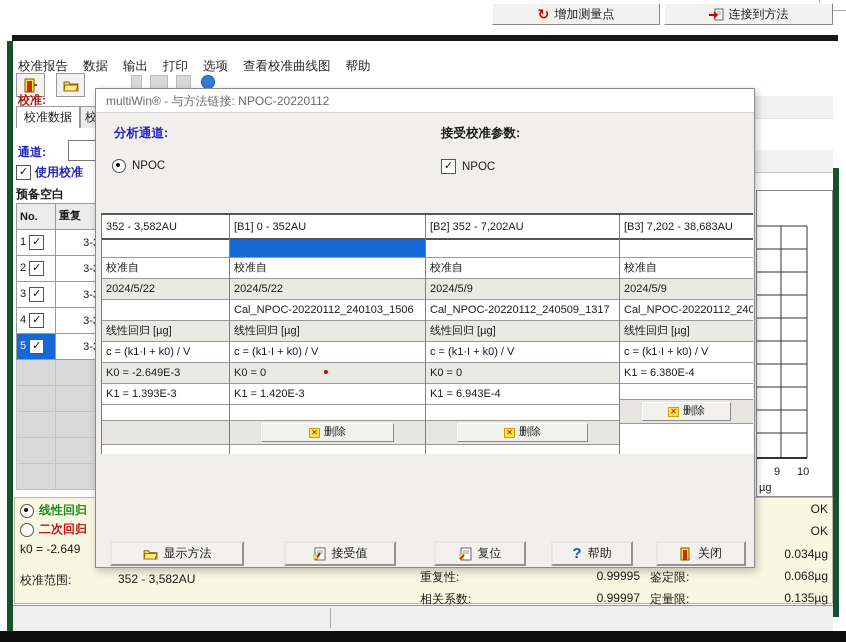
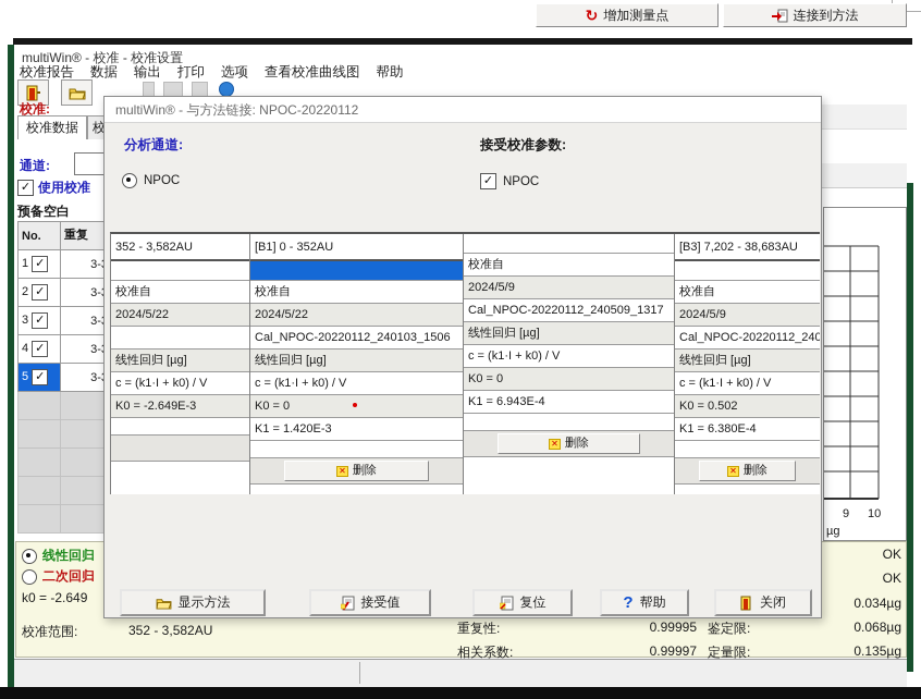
+ multiWin® - 校准 - 校准设置
  校准报告
  数据
  输出
  打印
  选项
  查看校准曲线图
  帮助
  校准:
  校准数据 校
  通道:
  ✓
  使用校准
  预备空白
  No.	重复
  1 ✓	3-
  2 ✓	3-
  3 ✓	3-
  4 ✓	3-
  5 ✓	3-
  线性回归
  二次回归
  k0 = -2.649
  校准范围:
  352 - 3,582AU
  重复性:
  0.99995
  鉴定限:
  相关系数:
  0.99997
  定量限:
  OK
  OK
  0.034µg
  0.068µg
  0.135µg
  9
  10
  µg
  ↻
  增加测量点
  连接到方法
  multiWin® - 与方法链接: NPOC-20220112
  分析通道:
  接受校准参数:
  NPOC
  ✓
  NPOC
  352 - 3,582AU
  校准自
  2024/5/22
  线性回归 [µg]
  c = (k1·I + k0) / V
  K0 = -2.649E-3
- K1 = 1.393E-3
  [B1] 0 - 352AU
  校准自
  2024/5/22
  Cal_NPOC-20220112_240103_1506
  线性回归 [µg]
  c = (k1·I + k0) / V
  K0 = 0
  K1 = 1.420E-3
  ✕
  删除
- [B2] 352 - 7,202AU
  校准自
  2024/5/9
  Cal_NPOC-20220112_240509_1317
  线性回归 [µg]
  c = (k1·I + k0) / V
  K0 = 0
  K1 = 6.943E-4
  ✕
  删除
  [B3] 7,202 - 38,683AU
  校准自
  2024/5/9
  Cal_NPOC-20220112_240
  线性回归 [µg]
  c = (k1·I + k0) / V
+ K0 = 0.502
  K1 = 6.380E-4
  ✕
  删除
  显示方法
  接受值
  复位
  ?
  帮助
  关闭
